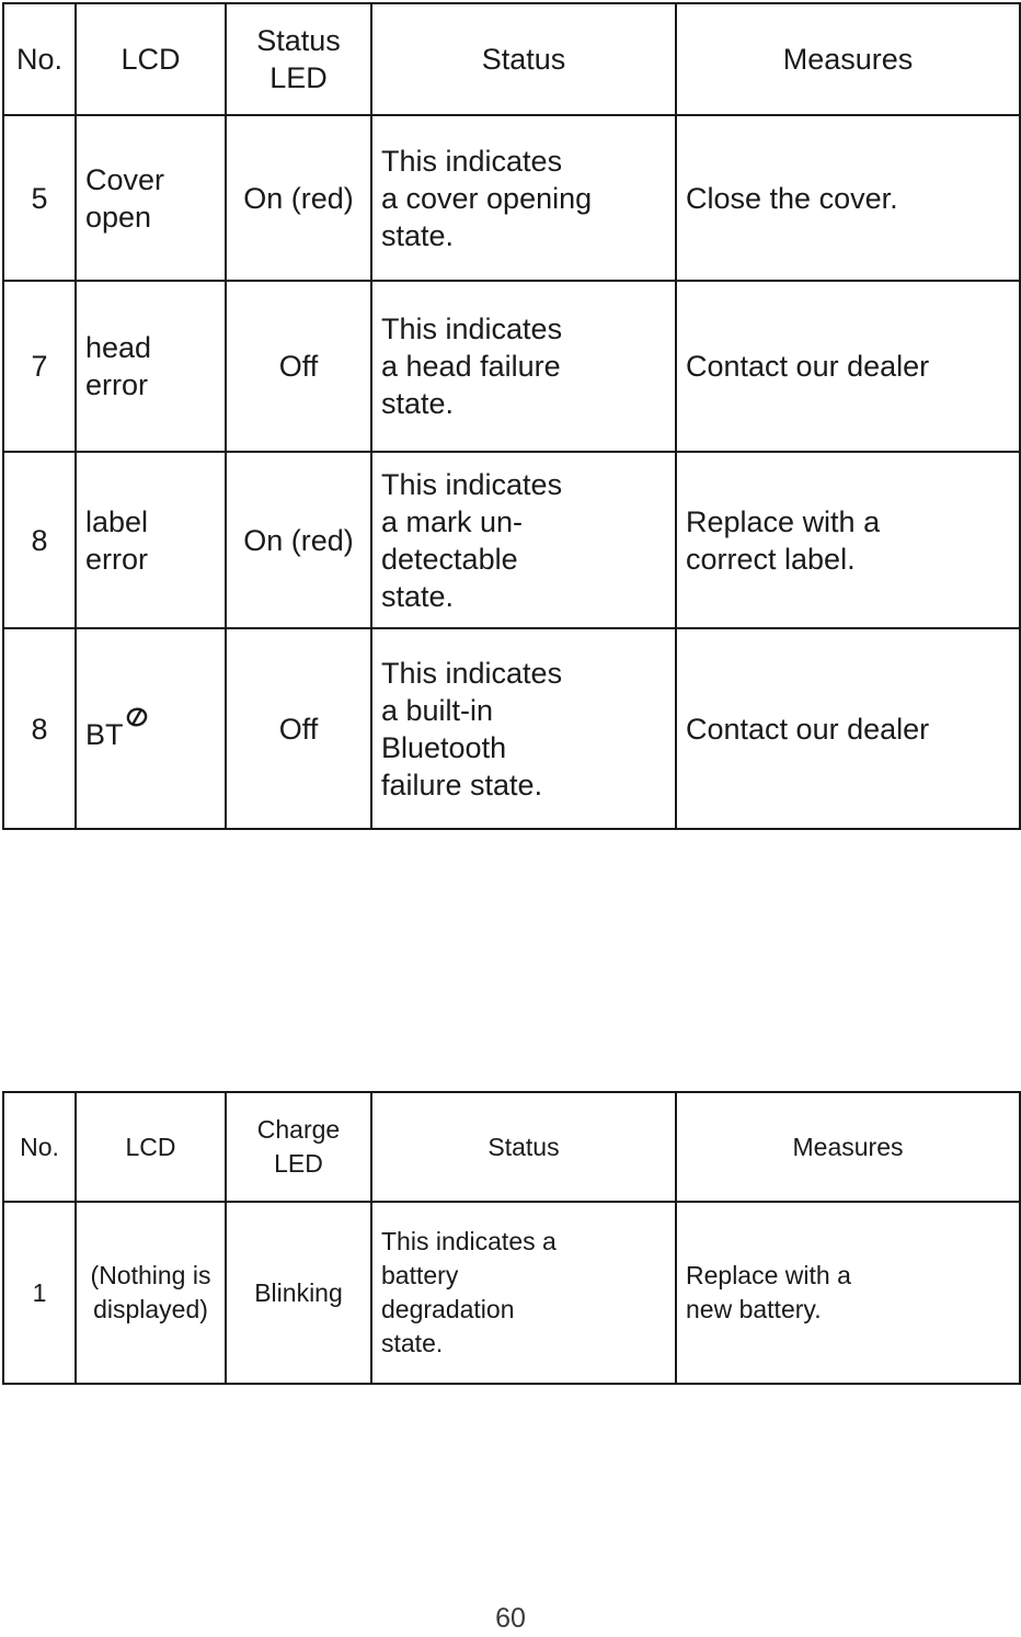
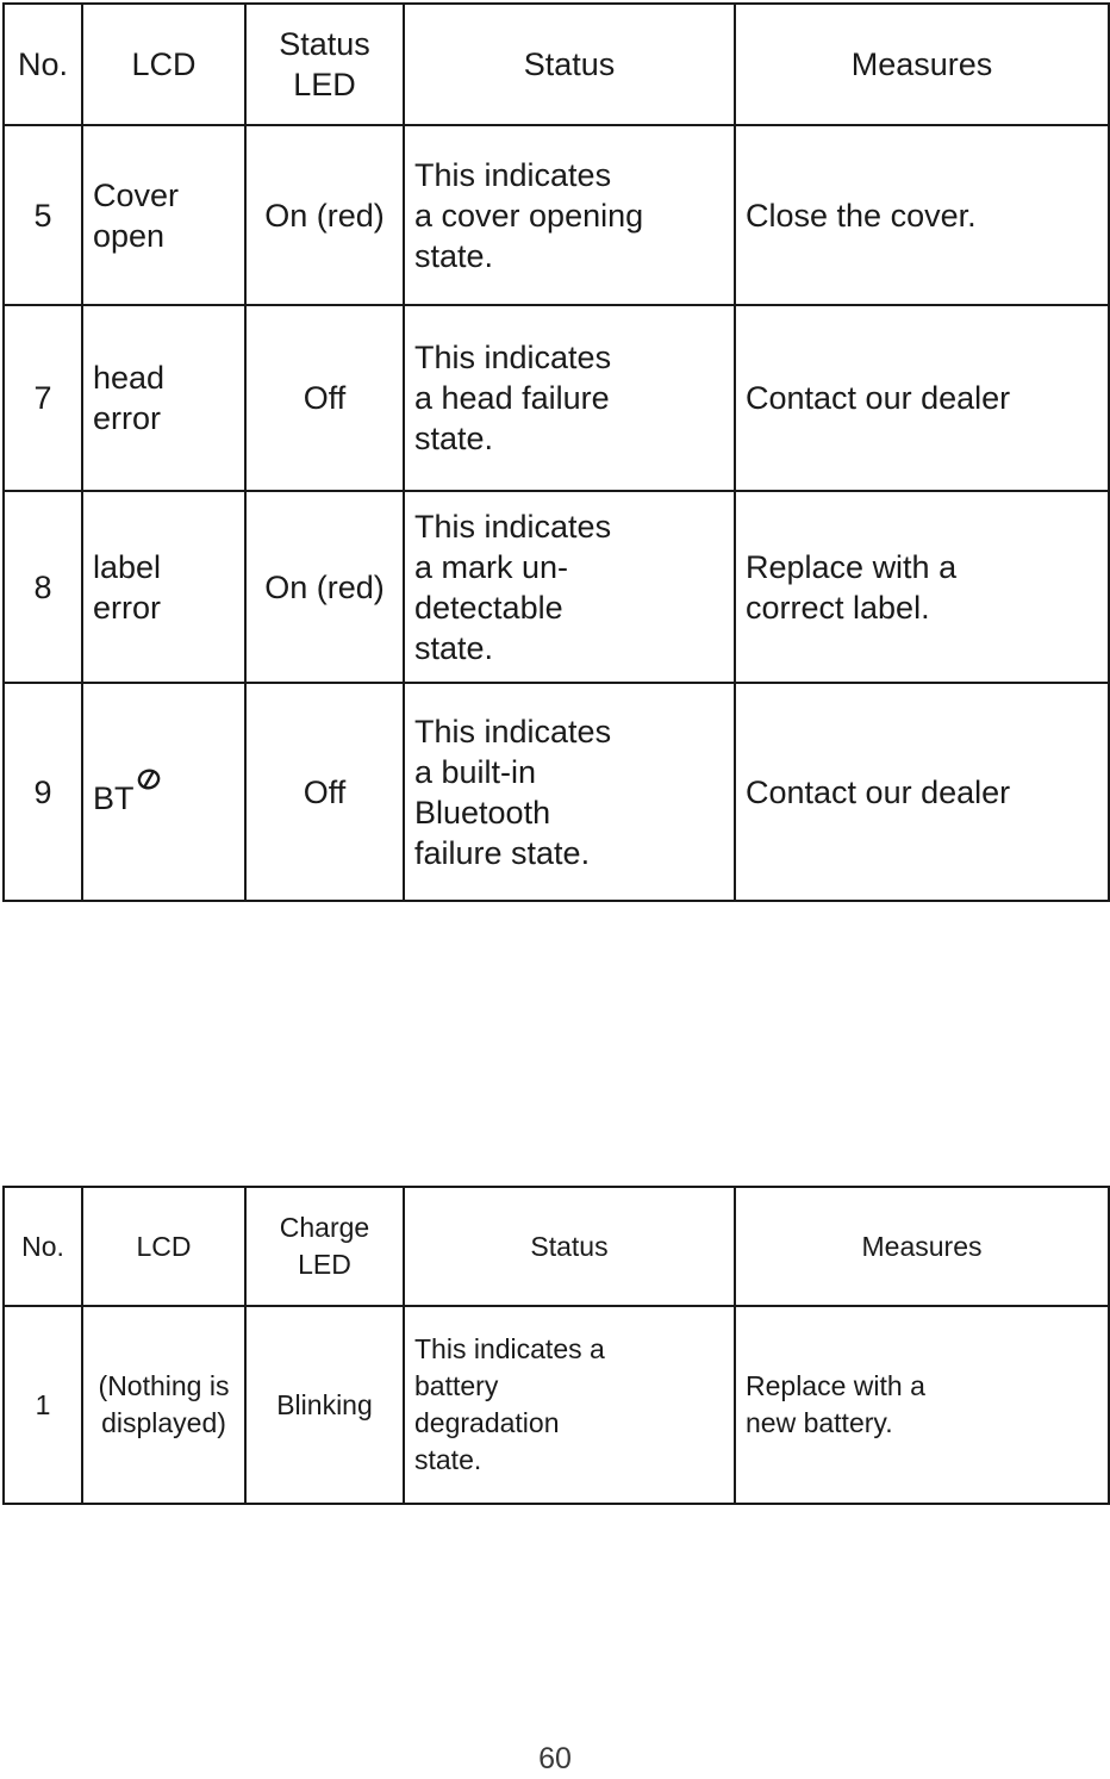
  No.	LCD	Status LED	Status	Measures
  5	Cover open	On (red)	This indicates a cover opening state.	Close the cover.
  7	head error	Off	This indicates a head failure state.	Contact our dealer
  8	label error	On (red)	This indicates a mark un- detectable state.	Replace with a correct label.
- 8	BT	Off	This indicates a built-in Bluetooth failure state.	Contact our dealer
+ 9	BT	Off	This indicates a built-in Bluetooth failure state.	Contact our dealer
  No.	LCD	Charge LED	Status	Measures
  1	(Nothing is displayed)	Blinking	This indicates a battery degradation state.	Replace with a new battery.
  60
